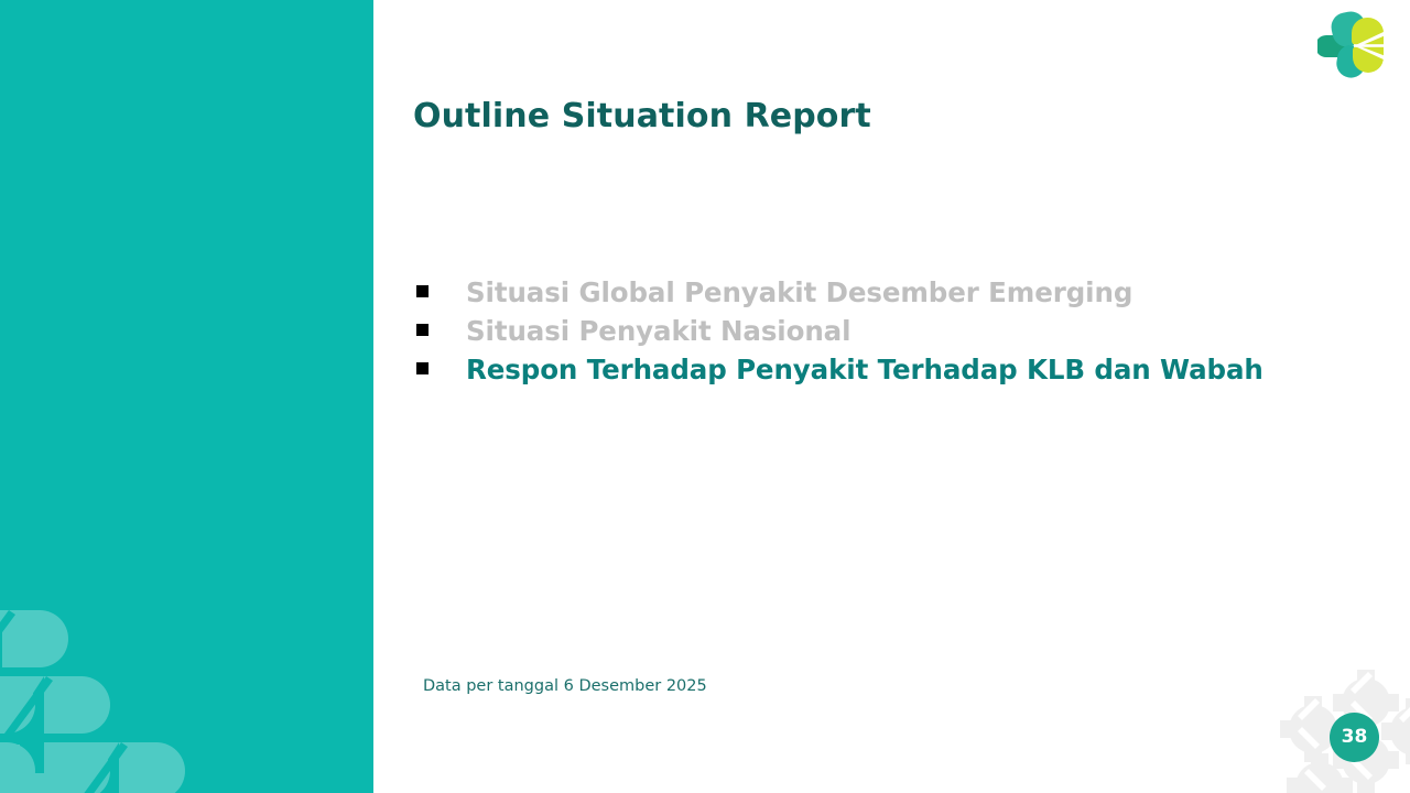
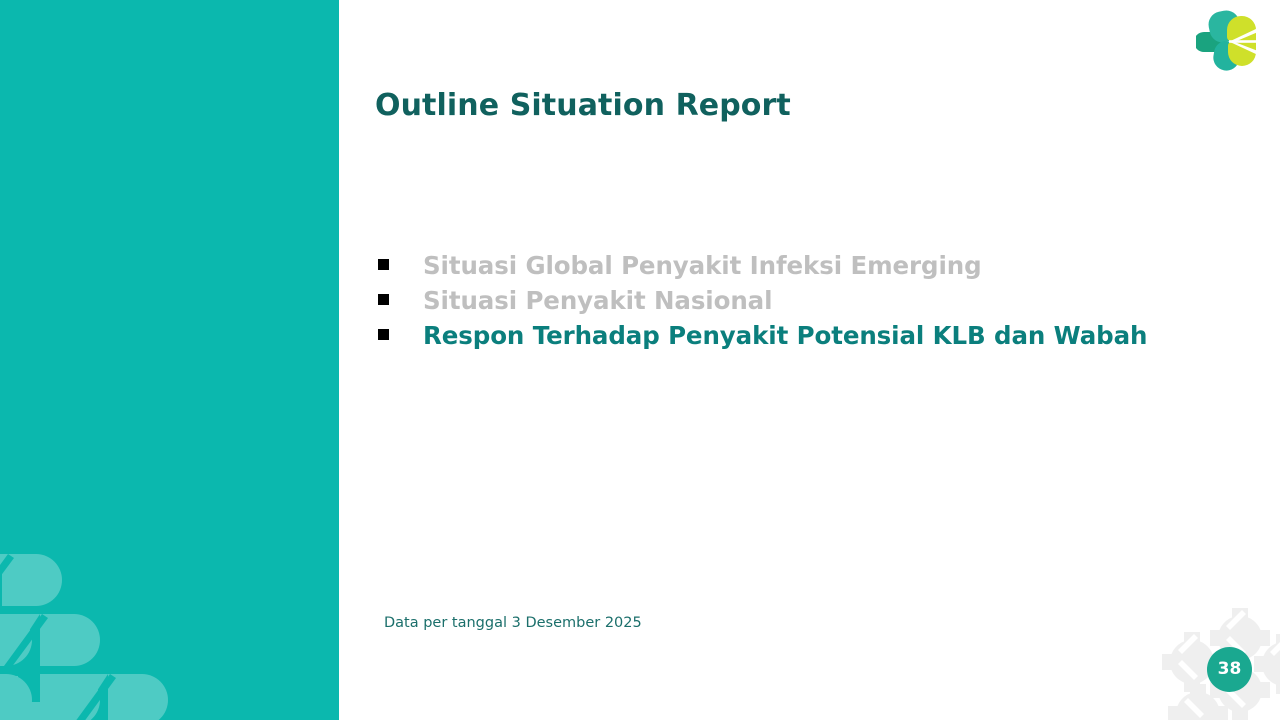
  Outline Situation Report
- Situasi Global Penyakit Desember Emerging
+ Situasi Global Penyakit Infeksi Emerging
  Situasi Penyakit Nasional
- Respon Terhadap Penyakit Terhadap KLB dan Wabah
+ Respon Terhadap Penyakit Potensial KLB dan Wabah
- Data per tanggal 6 Desember 2025
+ Data per tanggal 3 Desember 2025
  38
